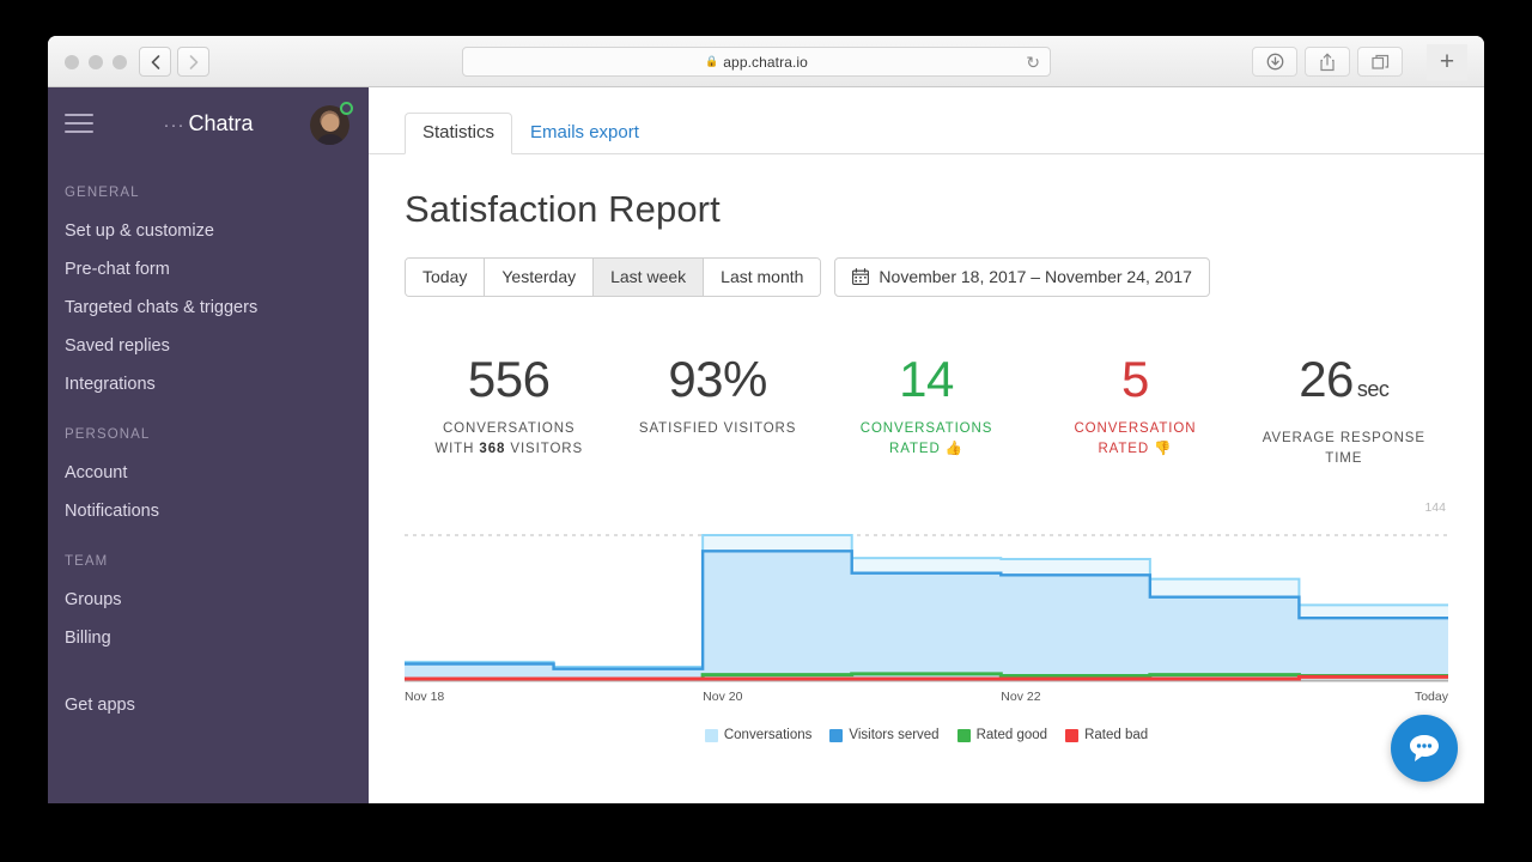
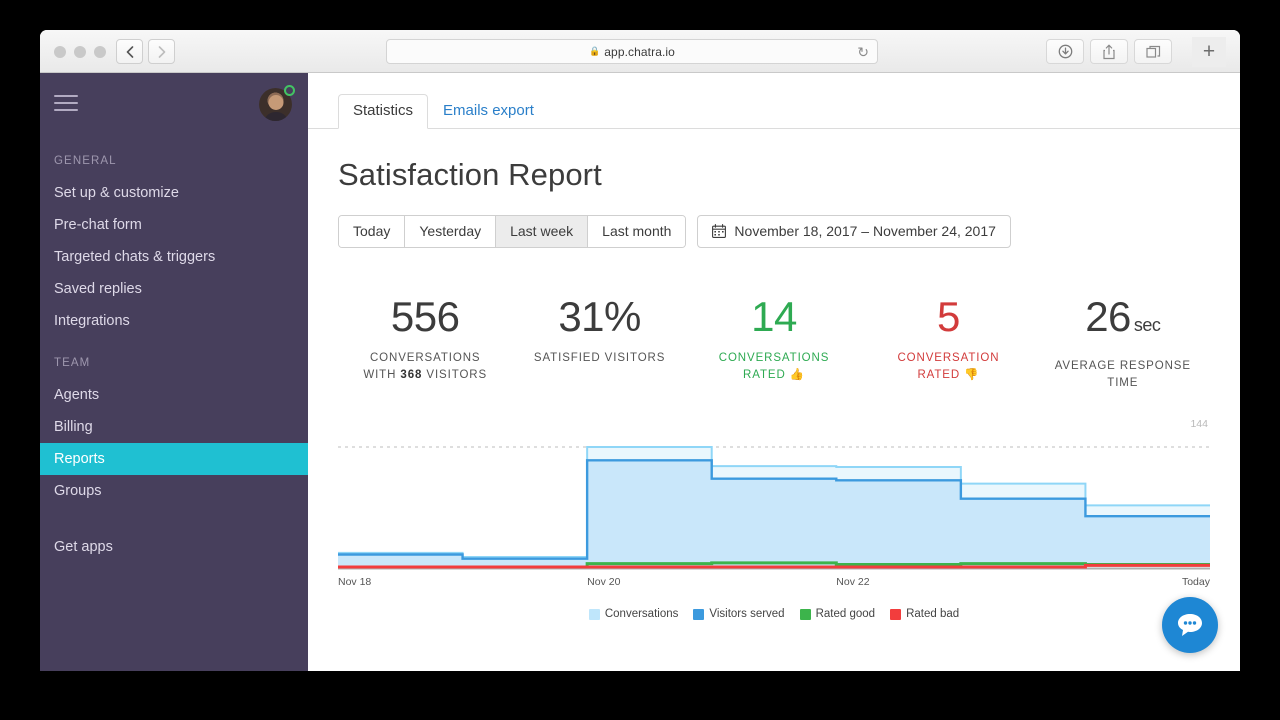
  🔒
  app.chatra.io
  ↻
  +
- ··· Chatra
  GENERAL
  Set up & customize
  Pre-chat form
  Targeted chats & triggers
  Saved replies
  Integrations
- PERSONAL
- Account
- Notifications
  TEAM
+ Agents
- Groups
+ Billing
+ Reports
- Billing
+ Groups
  Get apps
  Statistics
  Emails export
  Satisfaction Report
  Today
  Yesterday
  Last week
  Last month
  November 18, 2017 – November 24, 2017
  556
  CONVERSATIONS
  WITH 368 VISITORS
- 93%
+ 31%
  SATISFIED VISITORS
  14
  CONVERSATIONS
  RATED 👍
  5
  CONVERSATION
  RATED 👎
  26 sec
  AVERAGE RESPONSE
  TIME
  144
  Nov 18
  Nov 20
  Nov 22
  Today
  Conversations
  Visitors served
  Rated good
  Rated bad
